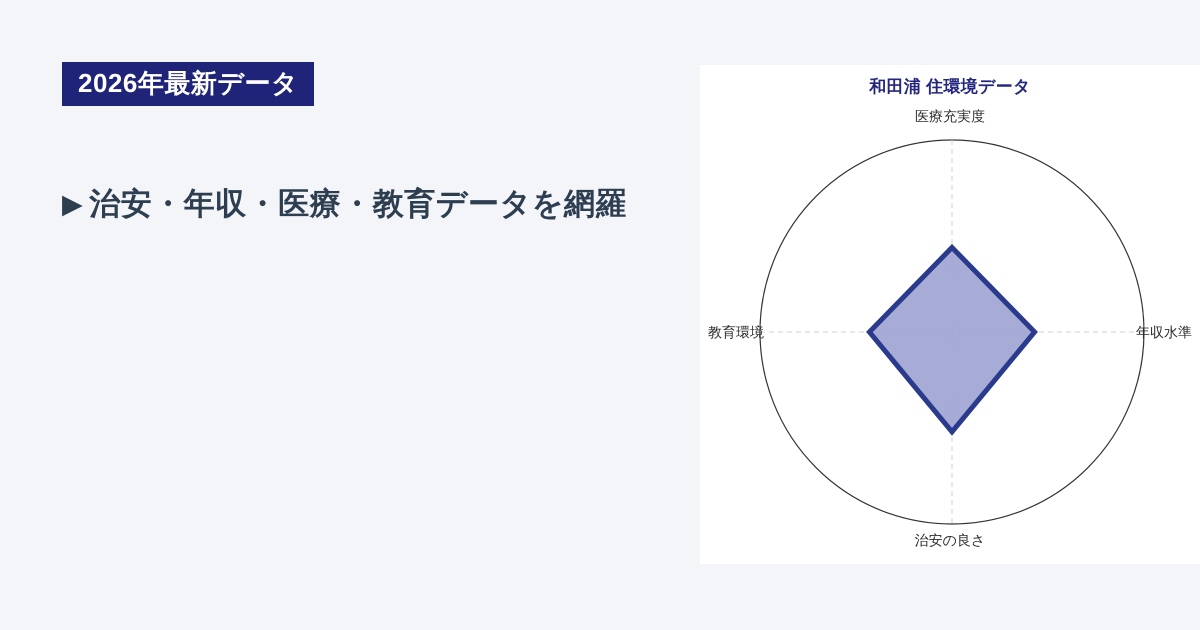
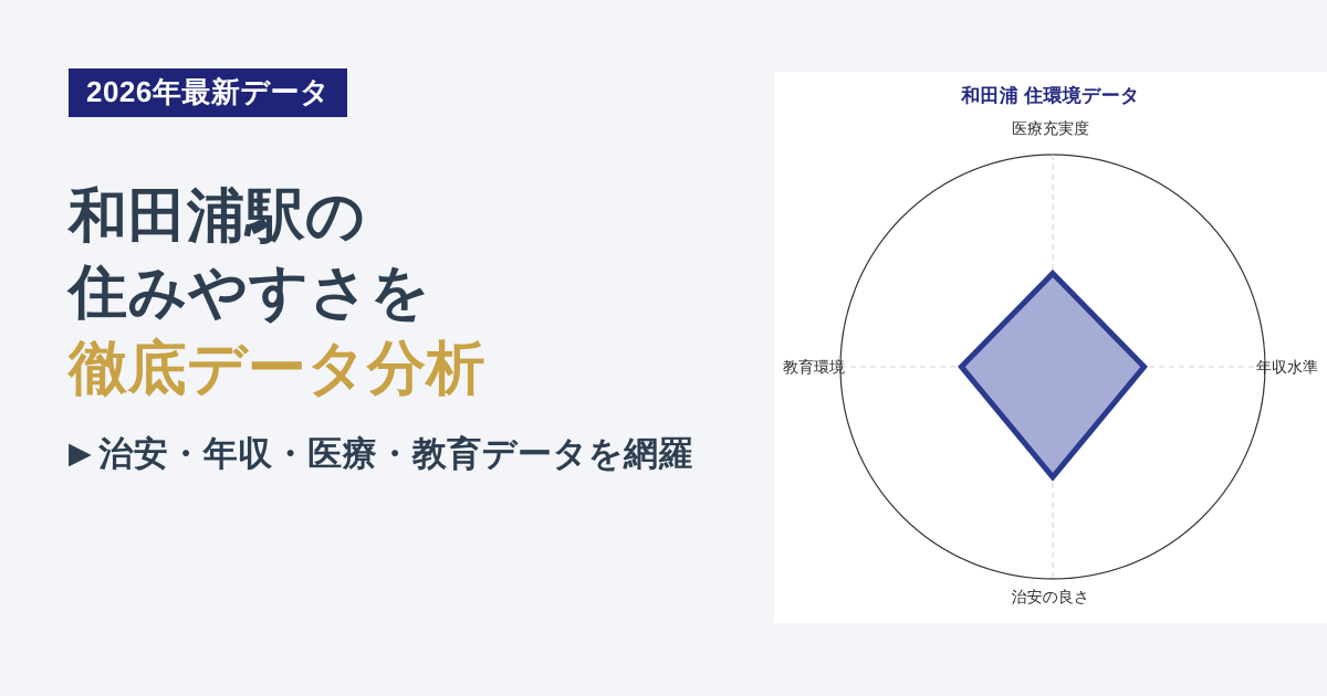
  2026年最新データ
+ 和田浦駅の
+ 住みやすさを
+ 徹底データ分析
  ▶
  治安・年収・医療・教育データを網羅
  和田浦 住環境データ
  医療充実度
  年収水準
  治安の良さ
  教育環境
